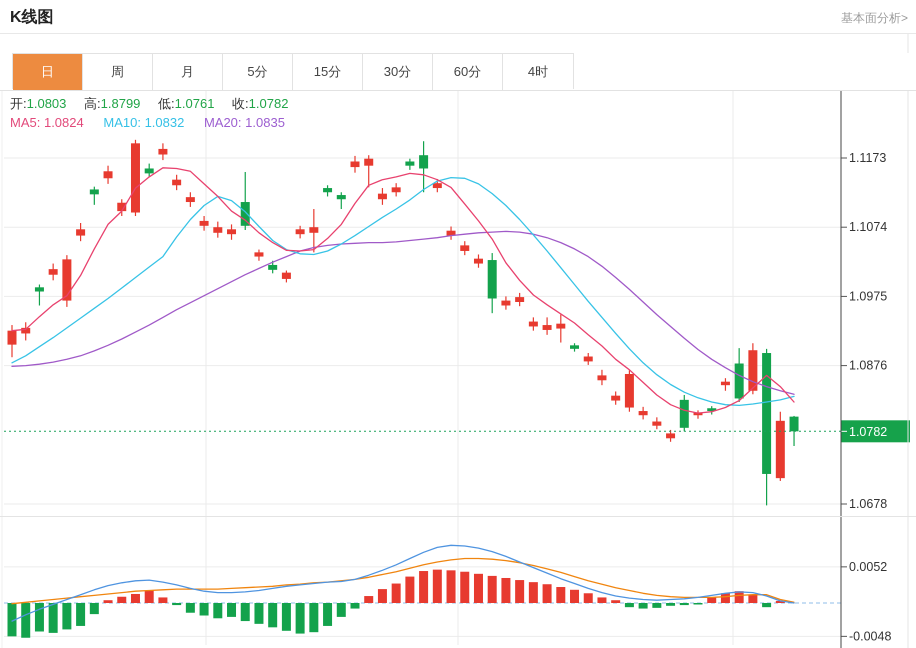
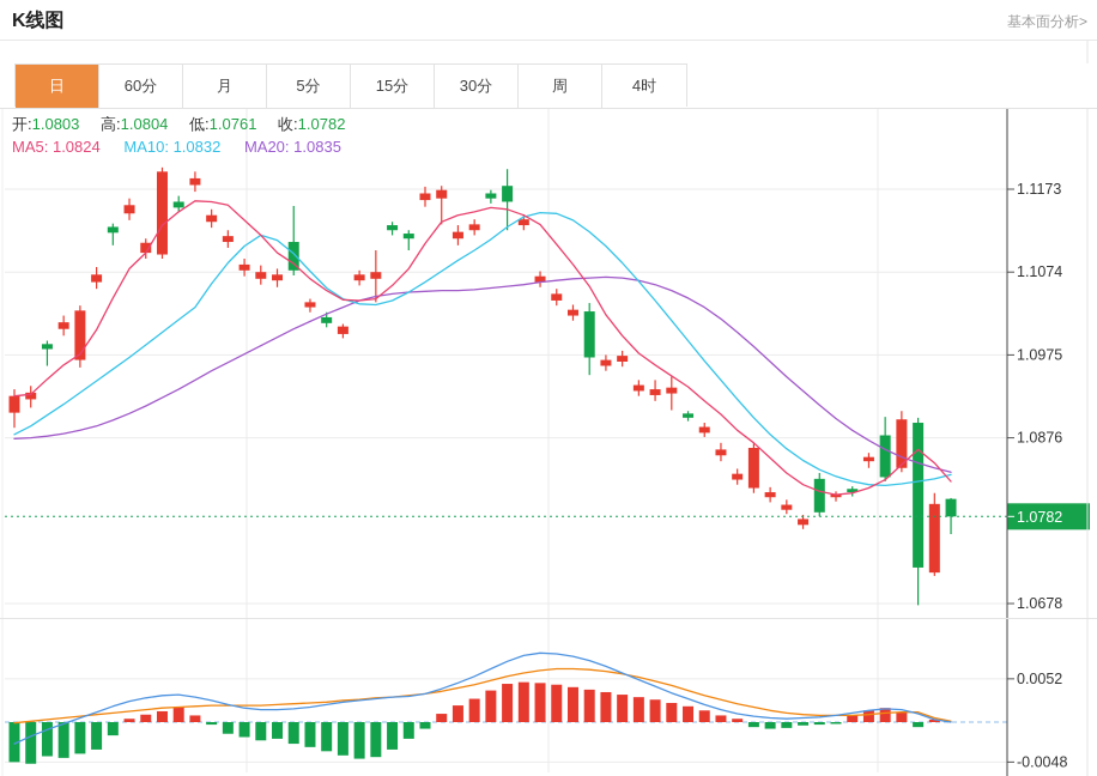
  1.1173
  1.1074
  1.0975
  1.0876
  1.0678
  0.0052
  -0.0048
  1.0782
  K线图
  基本面分析>
  日
- 周
+ 60分
  月
  5分
  15分
  30分
- 60分
+ 周
  4时
- 开:1.0803 高:1.8799 低:1.0761 收:1.0782
+ 开:1.0803 高:1.0804 低:1.0761 收:1.0782
  MA5: 1.0824 MA10: 1.0832 MA20: 1.0835
